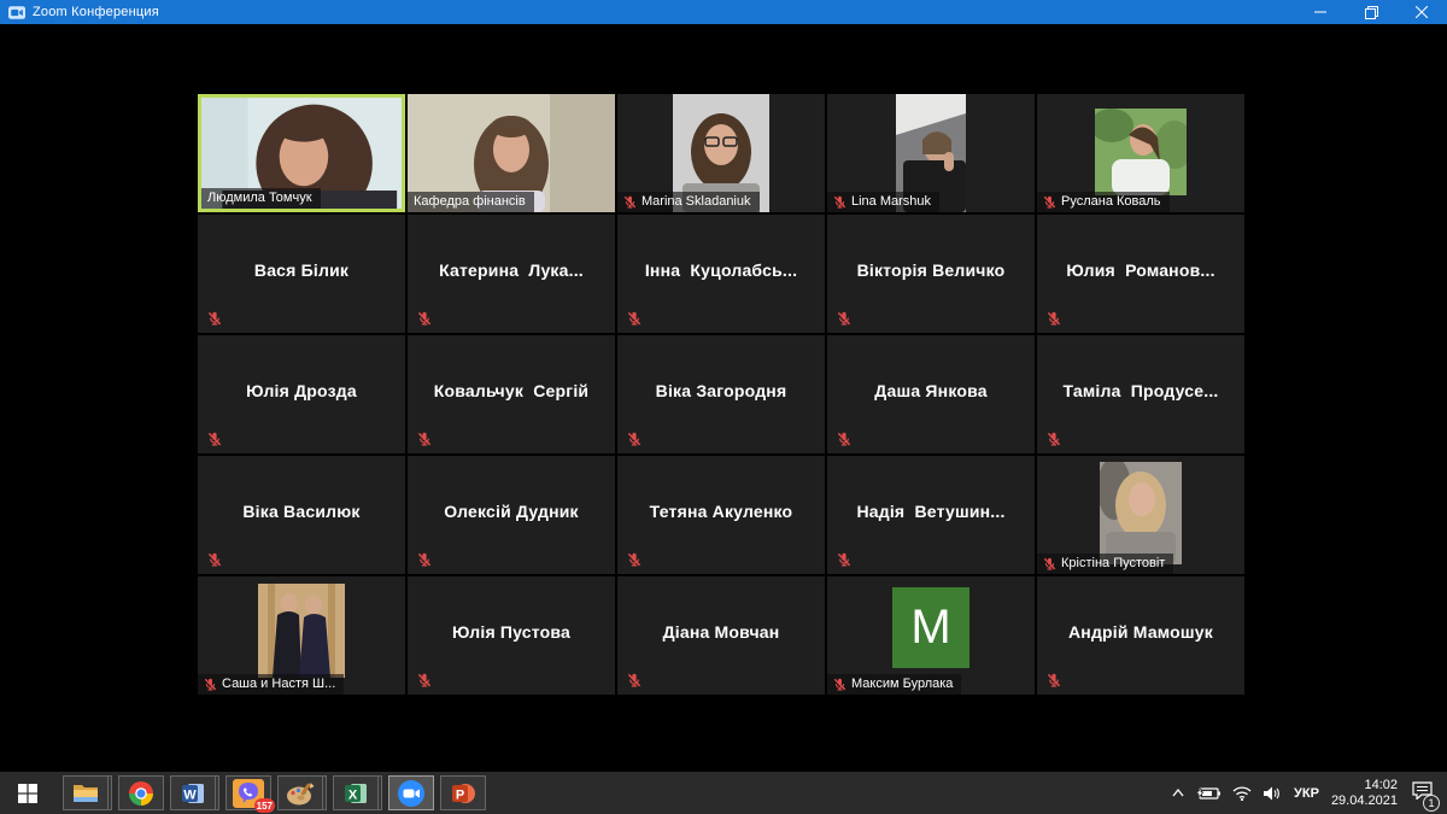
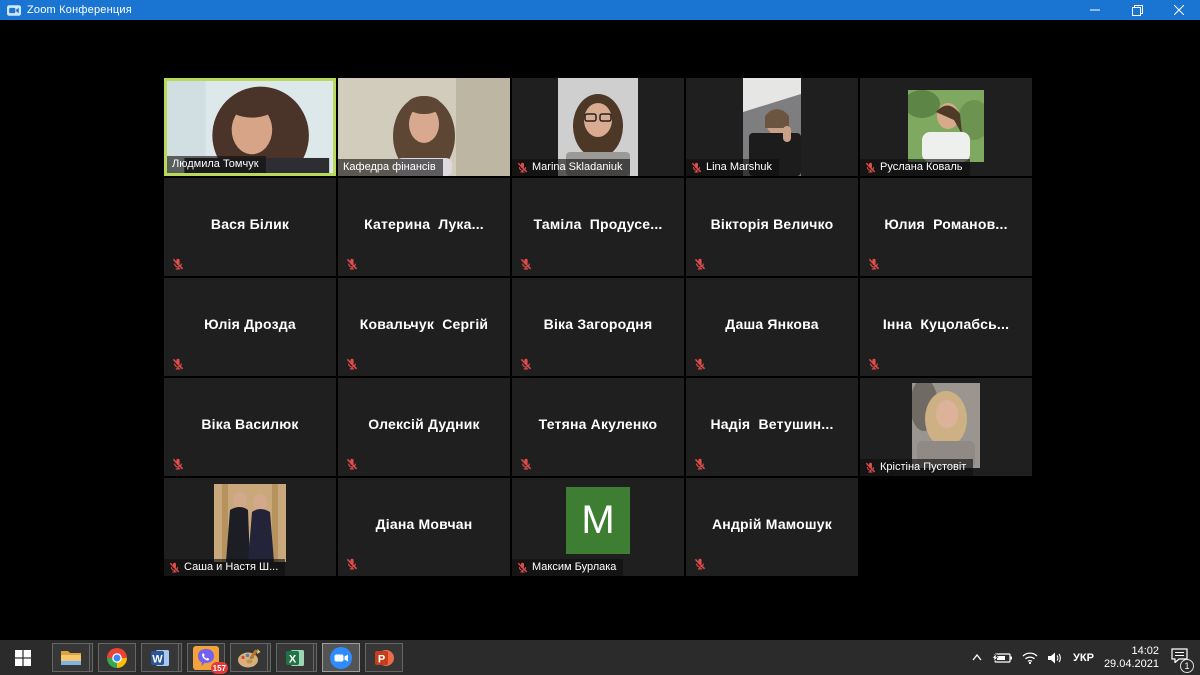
  Zoom Конференция
  Людмила Томчук
  Кафедра фінансів
  Marina Skladaniuk
  Lina Marshuk
  Руслана Коваль
  Вася Білик
  Катерина Лука...
- Інна Куцолабсь...
+ Таміла Продусе...
  Вікторія Величко
  Юлия Романов...
  Юлія Дрозда
  Ковальчук Сергій
  Віка Загородня
  Даша Янкова
- Таміла Продусе...
+ Інна Куцолабсь...
  Віка Василюк
  Олексій Дудник
  Тетяна Акуленко
  Надія Ветушин...
  Крістіна Пустовіт
  Саша и Настя Ш...
- Юлія Пустова
  Діана Мовчан
  M
  Максим Бурлака
  Андрій Мамошук
  W
  157
  X
  P
  УКР
  14:02
  29.04.2021
  1
